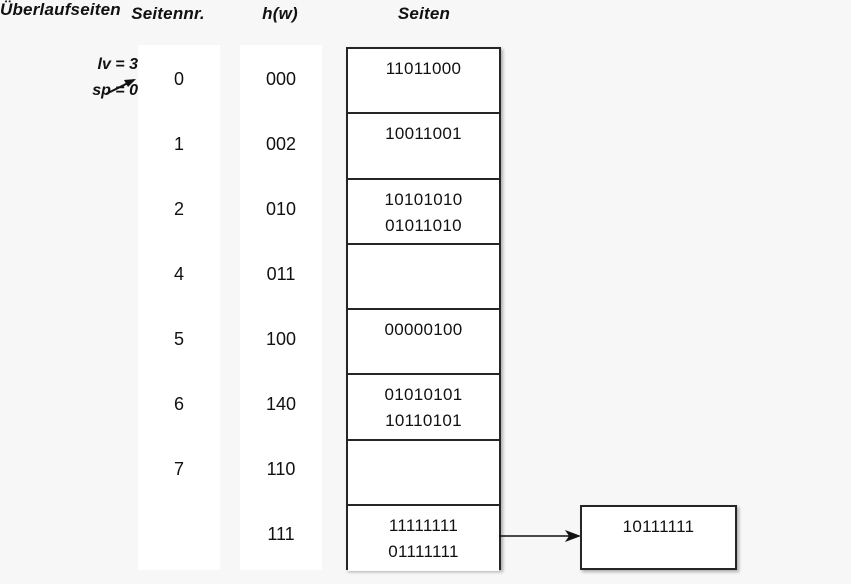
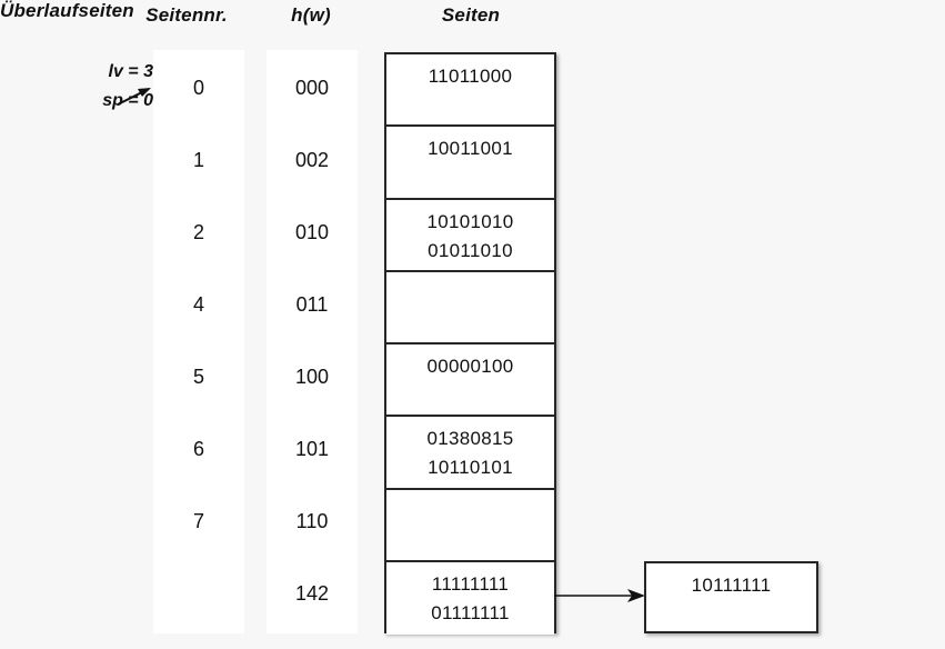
  Seitennr.
  h(w)
  Seiten
  Überlaufseiten
  lv = 3
  sp = 0
  0
  1
  2
  4
  5
  6
  7
  000
  002
  010
  011
  100
- 140
+ 101
  110
- 111
+ 142
  11011000
  10011001
  10101010
  01011010
  00000100
- 01010101
+ 01380815
  10110101
  11111111
  01111111
  10111111
